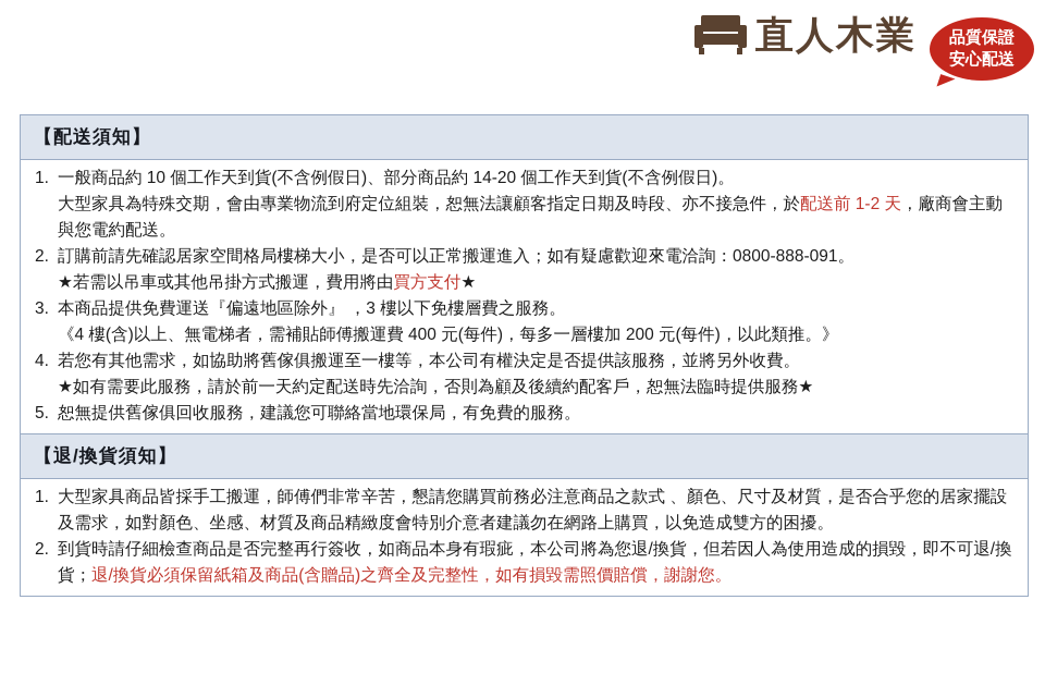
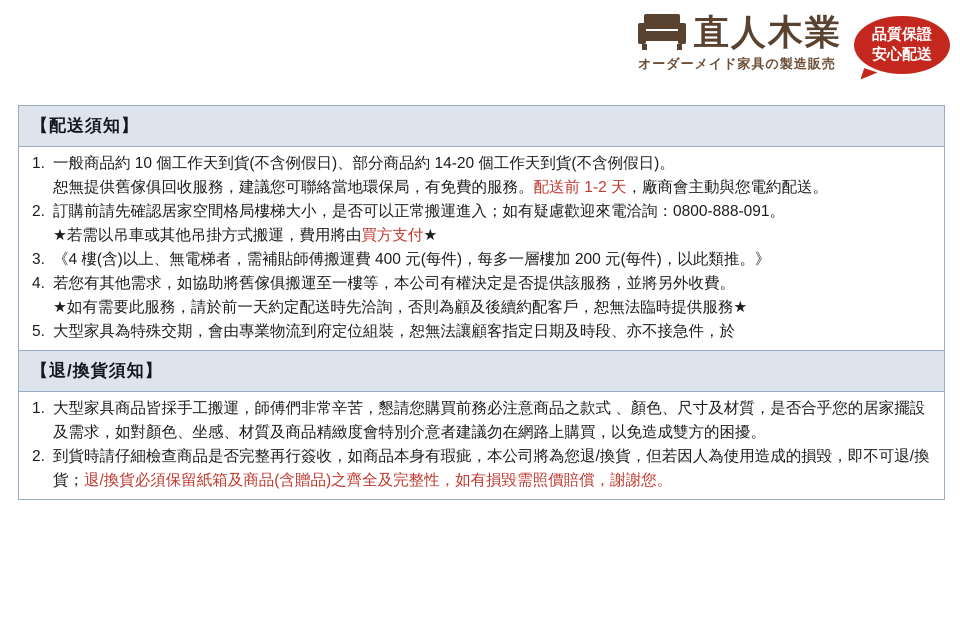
  直人木業
+ オーダーメイド家具の製造販売
  品質保證
  安心配送
  【配送須知】
  1.
  一般商品約 10 個工作天到貨(不含例假日)、部分商品約 14-20 個工作天到貨(不含例假日)。
- 大型家具為特殊交期，會由專業物流到府定位組裝，恕無法讓顧客指定日期及時段、亦不接急件，於配送前 1-2 天，廠商會主動與您電約配送。
+ 恕無提供舊傢俱回收服務，建議您可聯絡當地環保局，有免費的服務。配送前 1-2 天，廠商會主動與您電約配送。
  2.
  訂購前請先確認居家空間格局樓梯大小，是否可以正常搬運進入；如有疑慮歡迎來電洽詢：0800-888-091。
  ★若需以吊車或其他吊掛方式搬運，費用將由買方支付★
  3.
- 本商品提供免費運送『偏遠地區除外』 ，3 樓以下免樓層費之服務。
  《4 樓(含)以上、無電梯者，需補貼師傅搬運費 400 元(每件)，每多一層樓加 200 元(每件)，以此類推。》
  4.
  若您有其他需求，如協助將舊傢俱搬運至一樓等，本公司有權決定是否提供該服務，並將另外收費。
  ★如有需要此服務，請於前一天約定配送時先洽詢，否則為顧及後續約配客戶，恕無法臨時提供服務★
  5.
- 恕無提供舊傢俱回收服務，建議您可聯絡當地環保局，有免費的服務。
+ 大型家具為特殊交期，會由專業物流到府定位組裝，恕無法讓顧客指定日期及時段、亦不接急件，於
  【退/換貨須知】
  1.
  大型家具商品皆採手工搬運，師傅們非常辛苦，懇請您購買前務必注意商品之款式 、顏色、尺寸及材質，是否合乎您的居家擺設及需求，如對顏色、坐感、材質及商品精緻度會特別介意者建議勿在網路上購買，以免造成雙方的困擾。
  2.
  到貨時請仔細檢查商品是否完整再行簽收，如商品本身有瑕疵，本公司將為您退/換貨，但若因人為使用造成的損毀，即不可退/換貨；退/換貨必須保留紙箱及商品(含贈品)之齊全及完整性，如有損毀需照價賠償，謝謝您。
